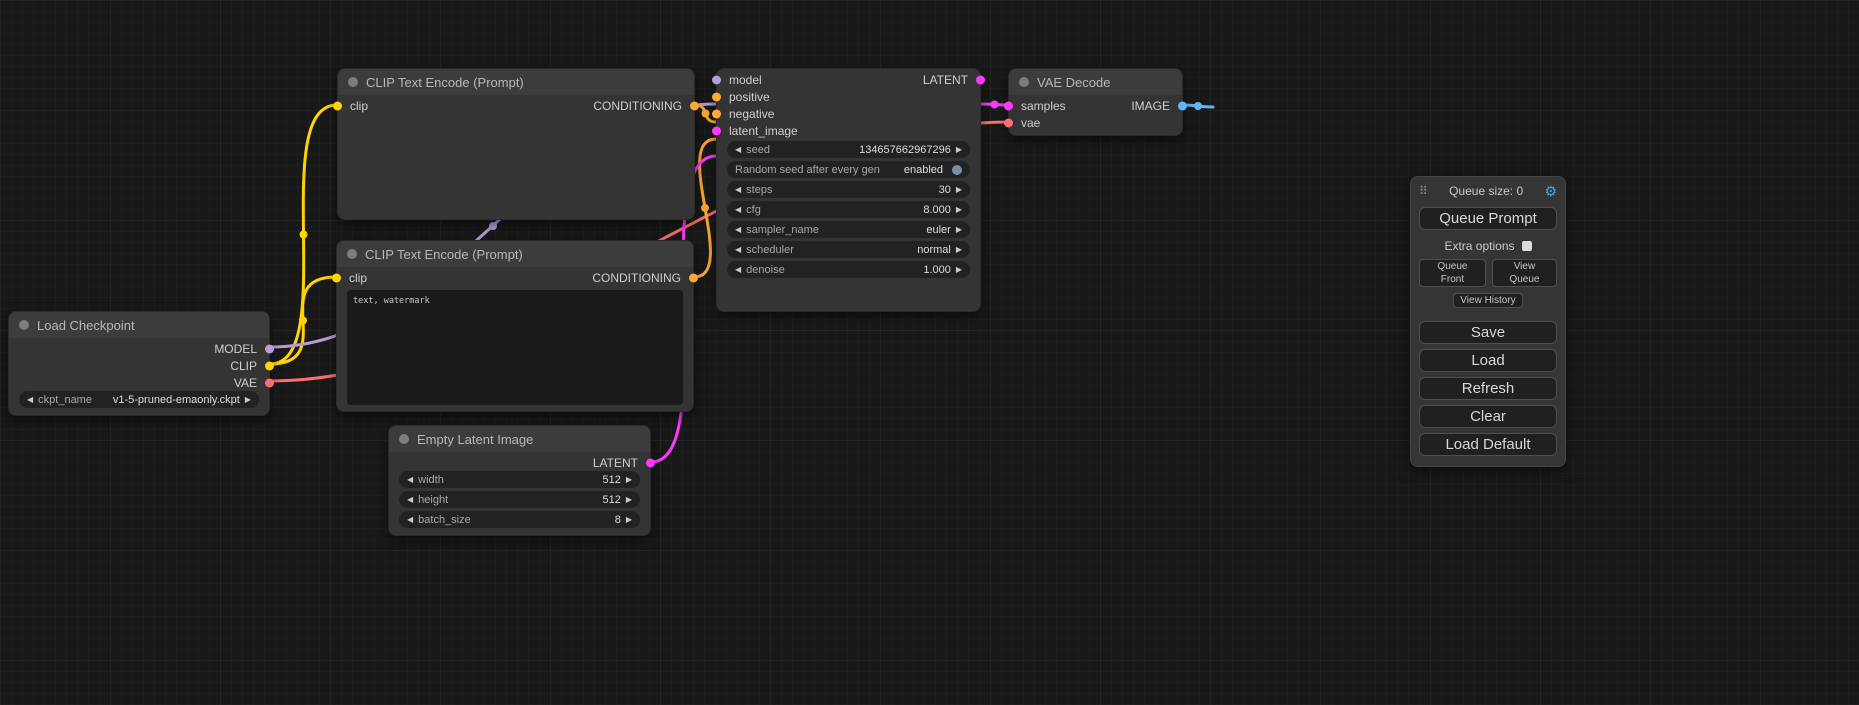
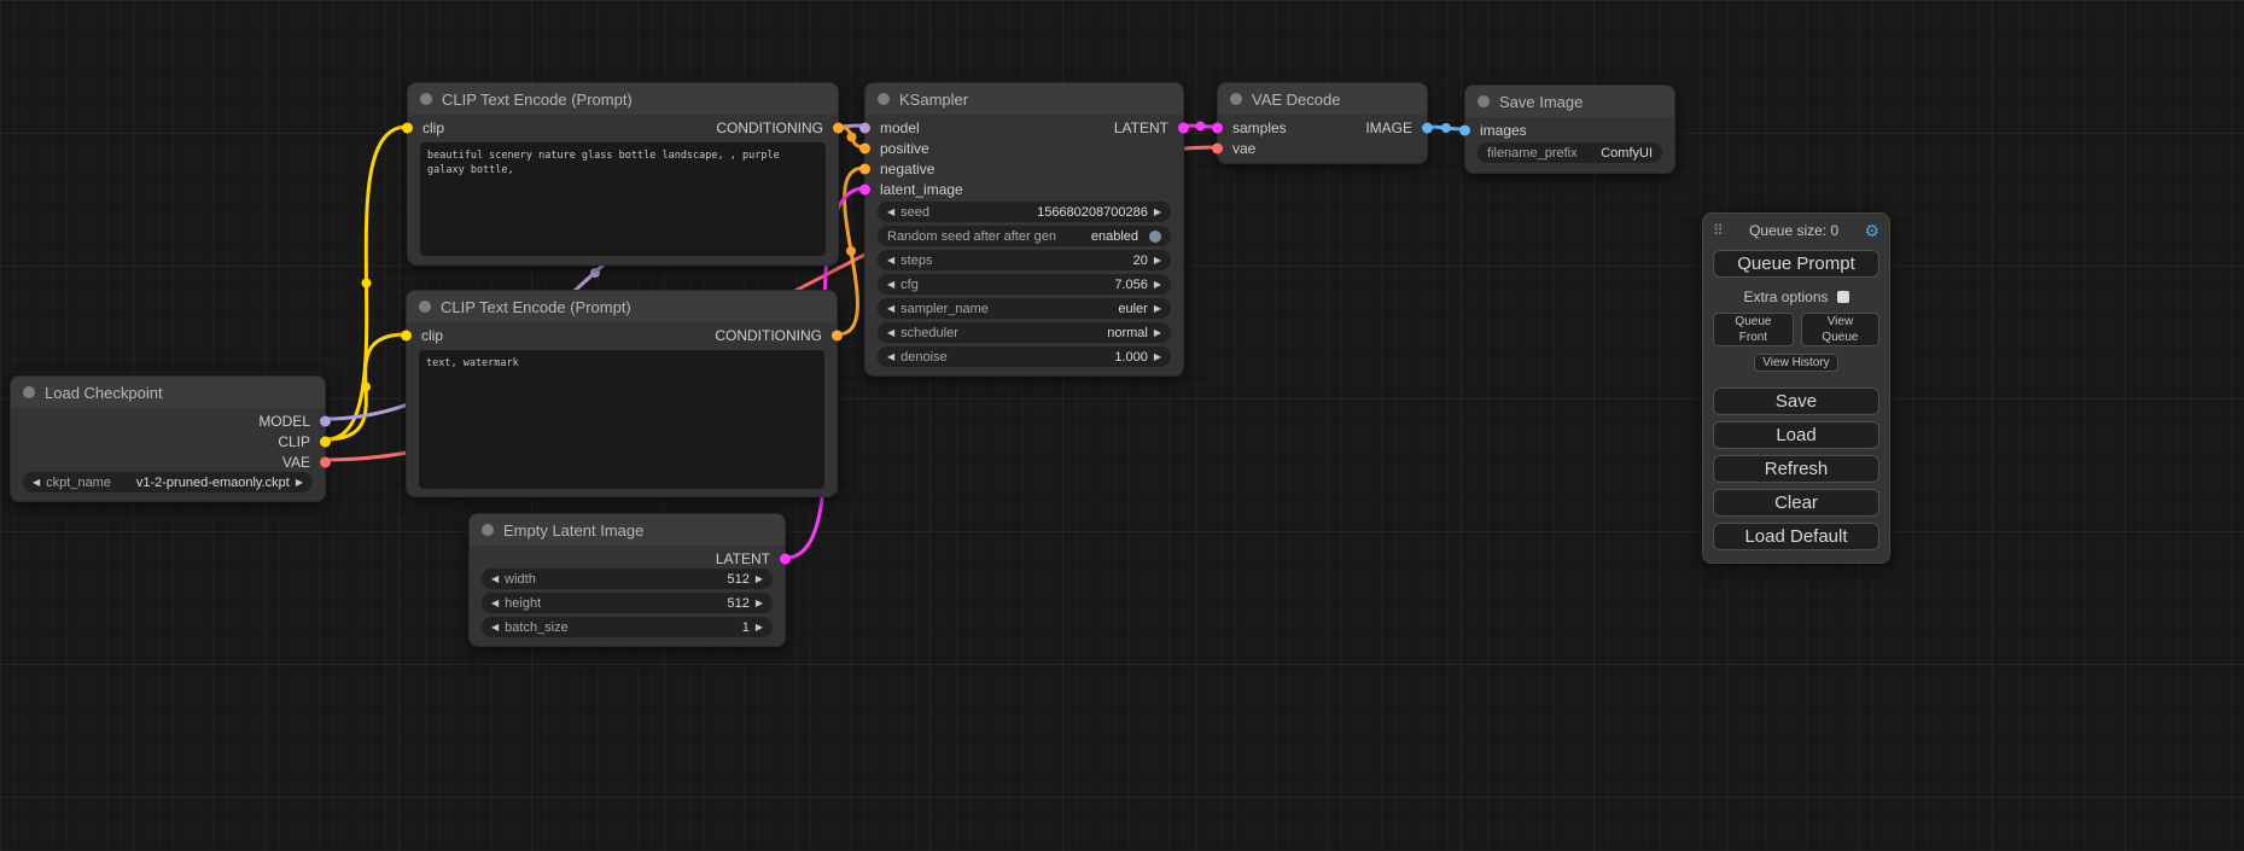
  Load Checkpoint
  MODEL
  CLIP
  VAE
  ◀
  ckpt_name
- v1-5-pruned-emaonly.ckpt
+ v1-2-pruned-emaonly.ckpt
  ▶
  CLIP Text Encode (Prompt)
  clip
  CONDITIONING
+ beautiful scenery nature glass bottle landscape, , purple galaxy bottle,
  CLIP Text Encode (Prompt)
  clip
  CONDITIONING
  text, watermark
  Empty Latent Image
  LATENT
  ◀
  width
  512
  ▶
  ◀
  height
  512
  ▶
  ◀
  batch_size
- 8
+ 1
  ▶
+ KSampler
  model
  LATENT
  positive
  negative
  latent_image
  ◀
  seed
- 134657662967296
+ 156680208700286
  ▶
- Random seed after every gen
+ Random seed after after gen
  enabled
  ◀
  steps
- 30
+ 20
  ▶
  ◀
  cfg
- 8.000
+ 7.056
  ▶
  ◀
  sampler_name
  euler
  ▶
  ◀
  scheduler
  normal
  ▶
  ◀
  denoise
  1.000
  ▶
  VAE Decode
  samples
  IMAGE
  vae
+ Save Image
+ images
+ filename_prefix
+ ComfyUI
  ⠿
  Queue size: 0
  ⚙
  Queue Prompt
  Extra options
  Queue Front
  View Queue
  View History
  Save
  Load
  Refresh
  Clear
  Load Default
